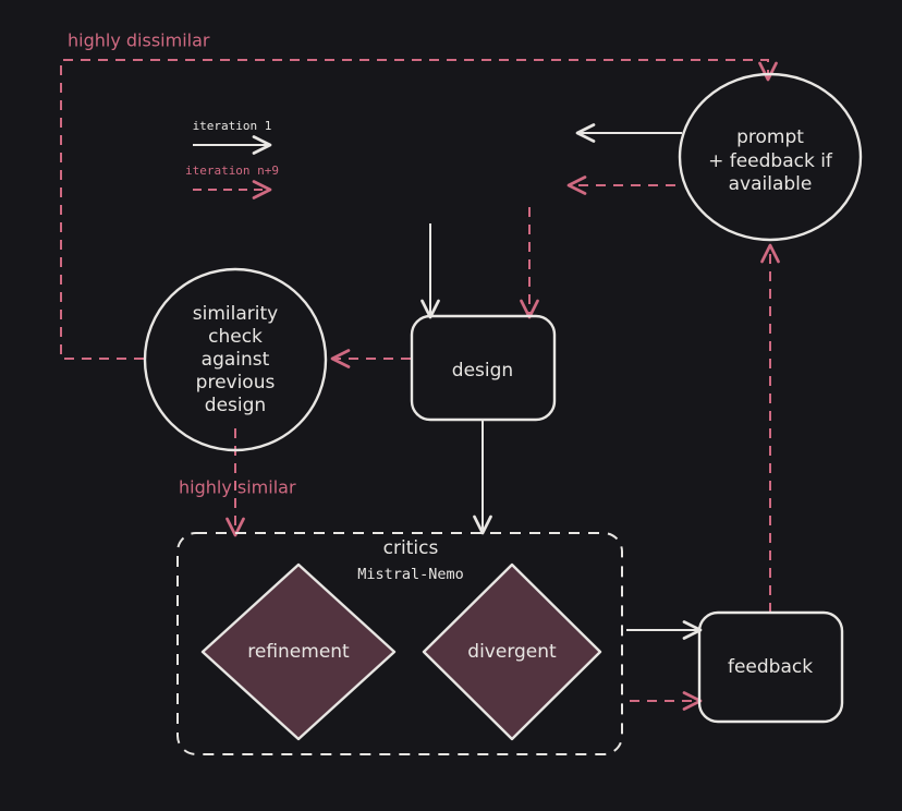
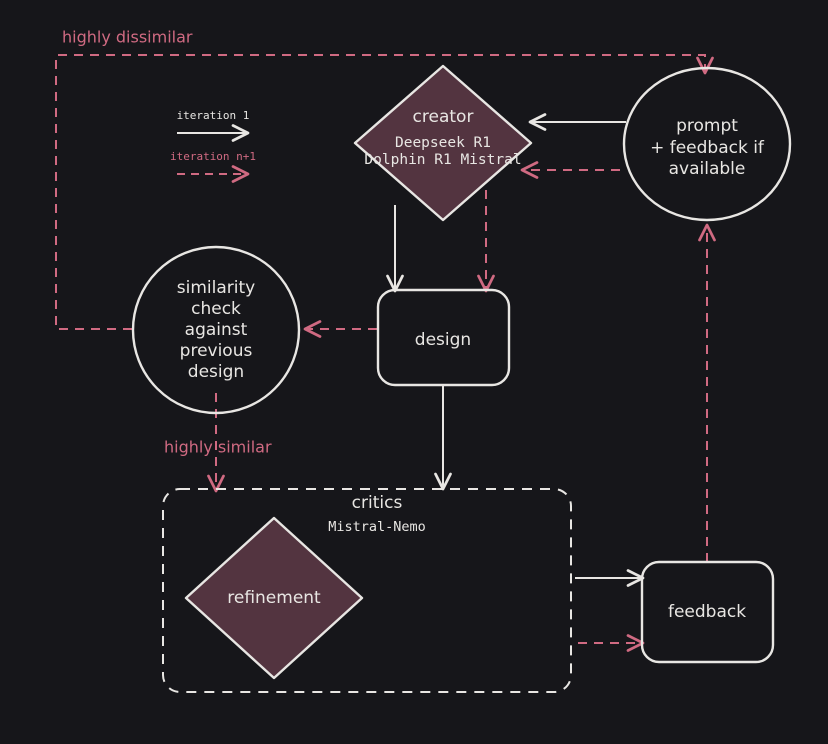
+ creator
+ Deepseek R1
+ Dolphin R1 Mistral
  prompt
  + feedback if
  available
  similarity
  check
  against
  previous
  design
  design
  critics
  Mistral-Nemo
  refinement
- divergent
  feedback
  highly dissimilar
  highly similar
  iteration 1
- iteration n+9
+ iteration n+1
